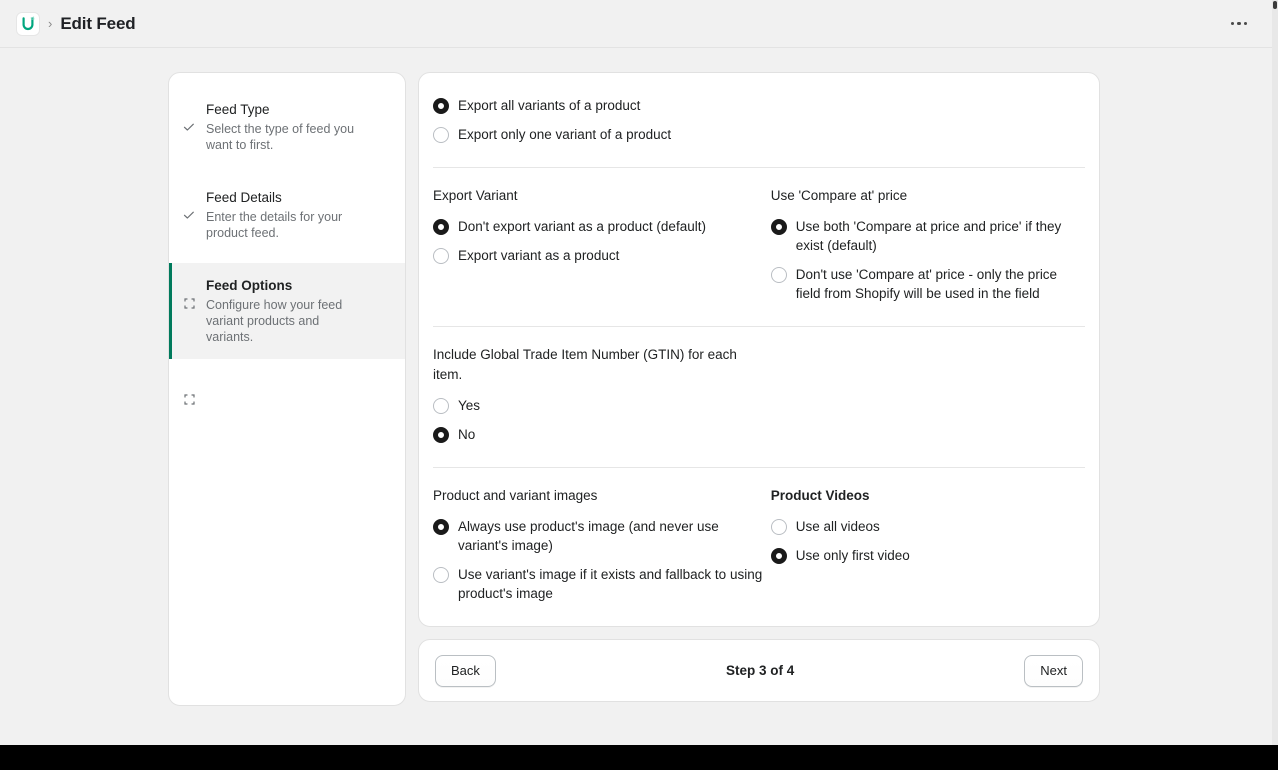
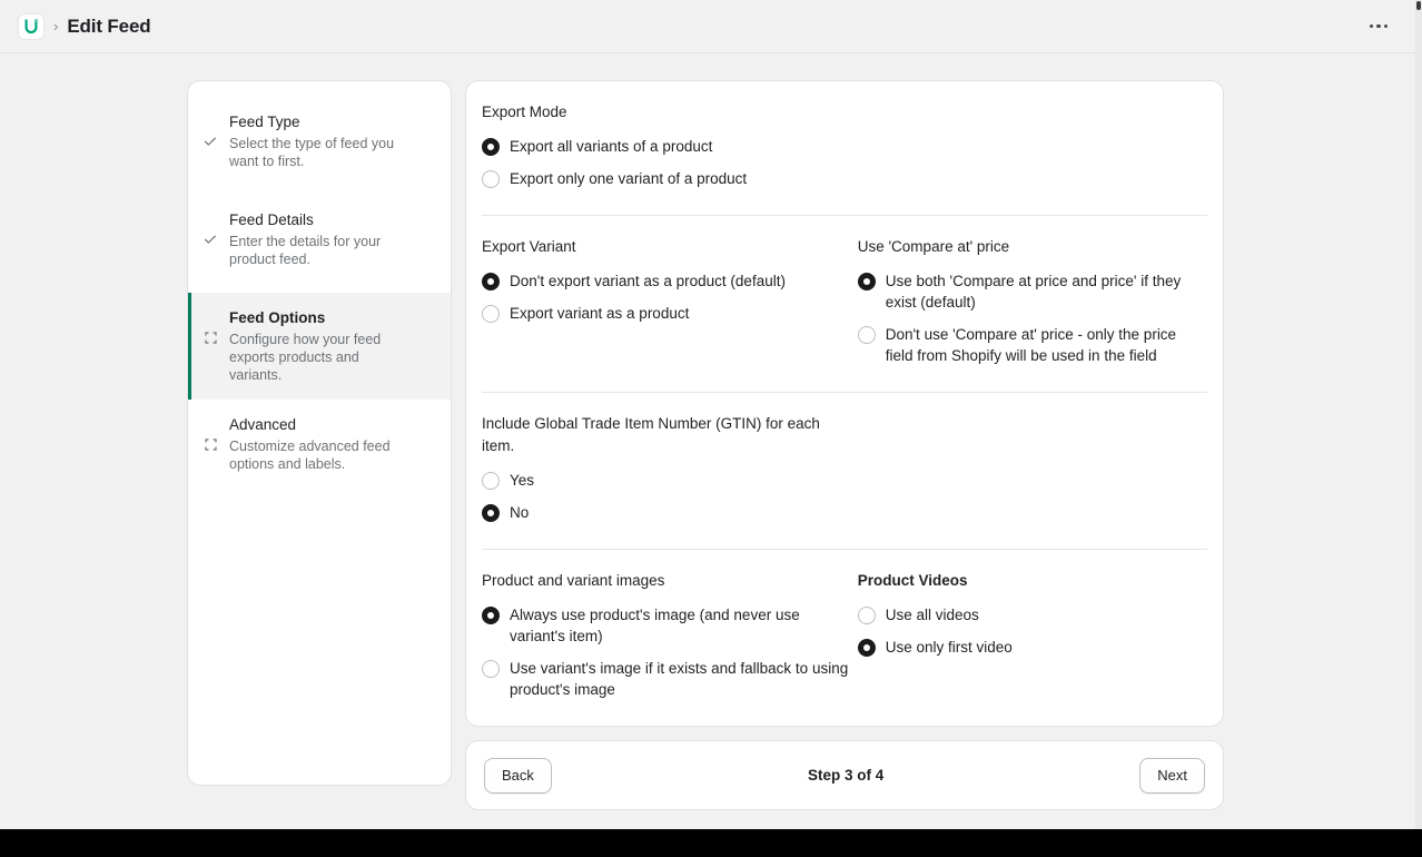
  ›
  Edit Feed
  Feed Type
  Select the type of feed you want to first.
  Feed Details
  Enter the details for your product feed.
  Feed Options
- Configure how your feed variant products and variants.
+ Configure how your feed exports products and variants.
+ Advanced
+ Customize advanced feed options and labels.
+ Export Mode
  Export all variants of a product
  Export only one variant of a product
  Export Variant
  Don't export variant as a product (default)
  Export variant as a product
  Use 'Compare at' price
  Use both 'Compare at price and price' if they exist (default)
  Don't use 'Compare at' price - only the price field from Shopify will be used in the field
  Include Global Trade Item Number (GTIN) for each item.
  Yes
  No
  Product and variant images
- Always use product's image (and never use variant's image)
+ Always use product's image (and never use variant's item)
  Use variant's image if it exists and fallback to using product's image
  Product Videos
  Use all videos
  Use only first video
  Back
  Step 3 of 4
  Next
